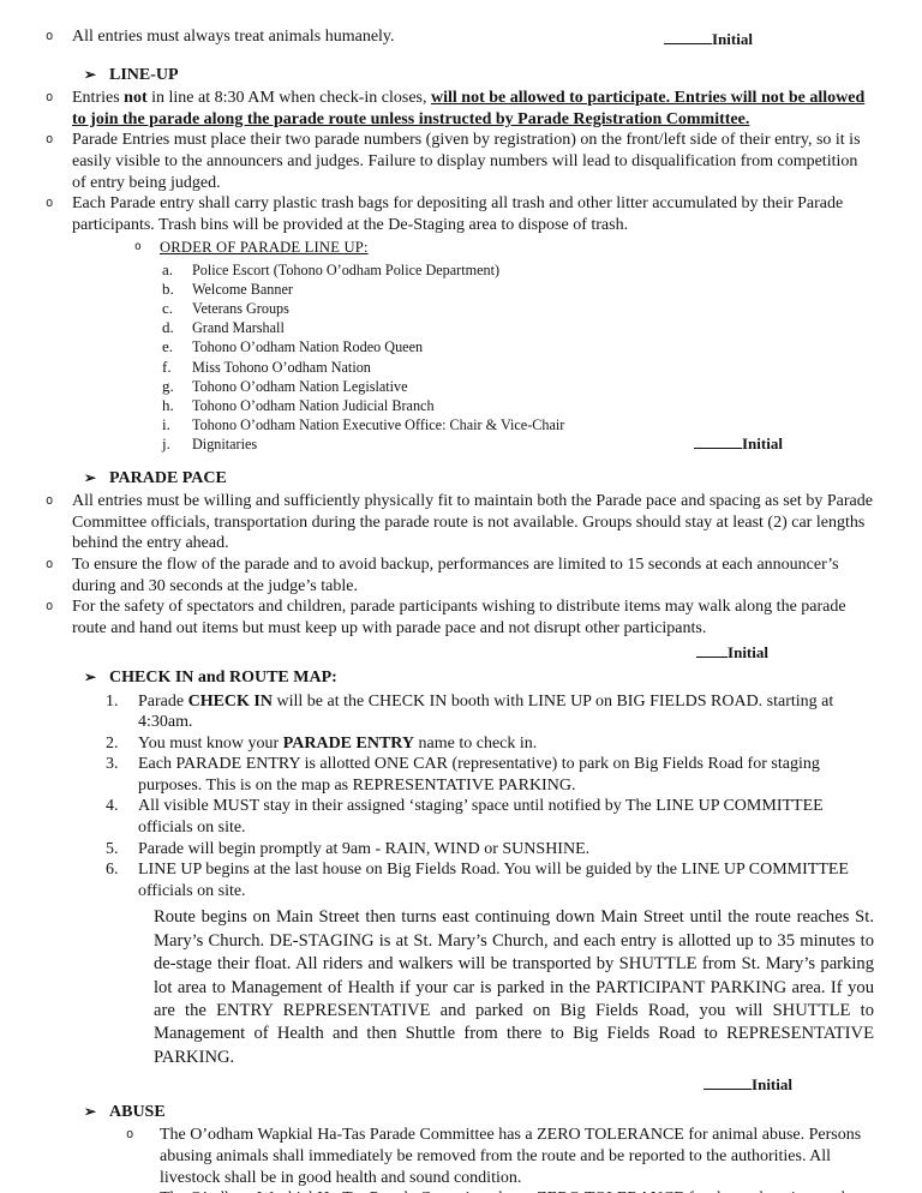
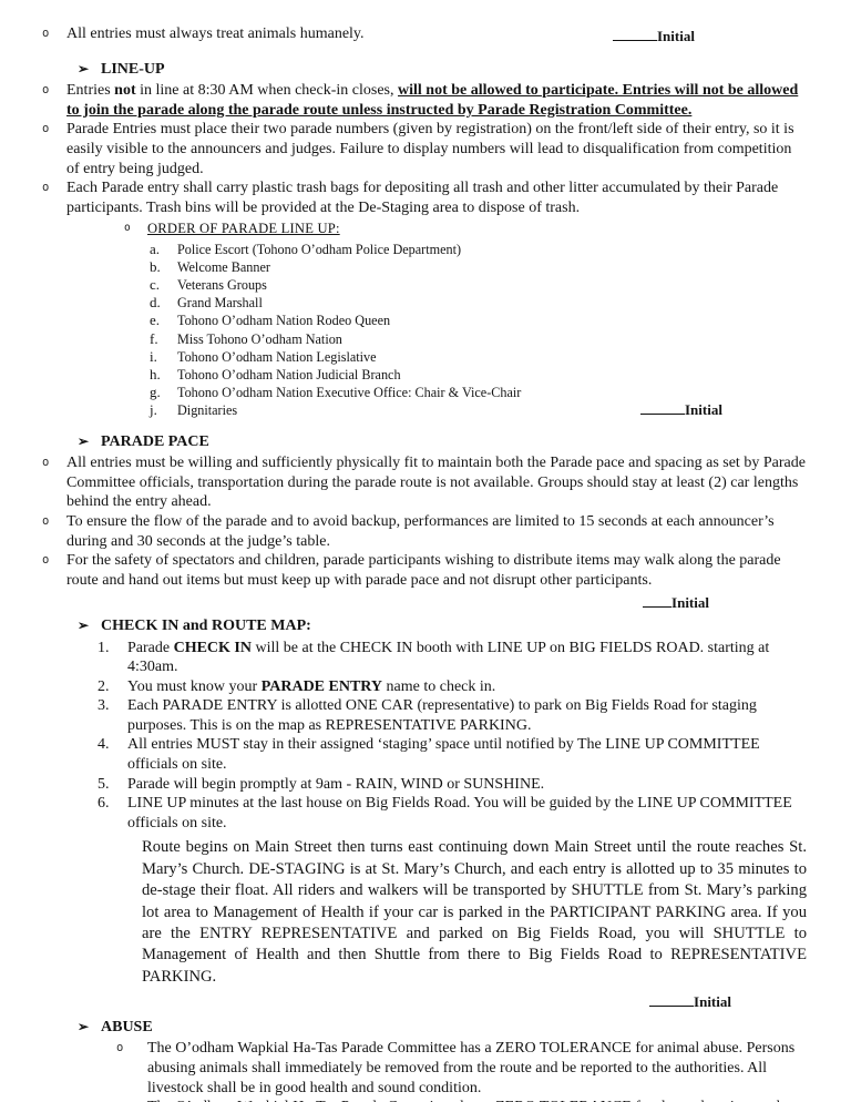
  o
  All entries must always treat animals humanely.
  Initial
  ➢
  LINE-UP
  o
  Entries not in line at 8:30 AM when check-in closes, will not be allowed to participate. Entries will not be allowed to join the parade along the parade route unless instructed by Parade Registration Committee.
  o
  Parade Entries must place their two parade numbers (given by registration) on the front/left side of their entry, so it is easily visible to the announcers and judges. Failure to display numbers will lead to disqualification from competition of entry being judged.
  o
  Each Parade entry shall carry plastic trash bags for depositing all trash and other litter accumulated by their Parade participants. Trash bins will be provided at the De-Staging area to dispose of trash.
  o
  ORDER OF PARADE LINE UP:
  a.
  Police Escort (Tohono O’odham Police Department)
  b.
  Welcome Banner
  c.
  Veterans Groups
  d.
  Grand Marshall
  e.
  Tohono O’odham Nation Rodeo Queen
  f.
  Miss Tohono O’odham Nation
- g.
+ i.
  Tohono O’odham Nation Legislative
  h.
  Tohono O’odham Nation Judicial Branch
- i.
+ g.
  Tohono O’odham Nation Executive Office: Chair & Vice-Chair
  j.
  Dignitaries
  Initial
  ➢
  PARADE PACE
  o
  All entries must be willing and sufficiently physically fit to maintain both the Parade pace and spacing as set by Parade Committee officials, transportation during the parade route is not available. Groups should stay at least (2) car lengths behind the entry ahead.
  o
  To ensure the flow of the parade and to avoid backup, performances are limited to 15 seconds at each announcer’s during and 30 seconds at the judge’s table.
  o
  For the safety of spectators and children, parade participants wishing to distribute items may walk along the parade route and hand out items but must keep up with parade pace and not disrupt other participants.
  Initial
  ➢
  CHECK IN and ROUTE MAP:
  1.
  Parade CHECK IN will be at the CHECK IN booth with LINE UP on BIG FIELDS ROAD. starting at 4:30am.
  2.
  You must know your PARADE ENTRY name to check in.
  3.
  Each PARADE ENTRY is allotted ONE CAR (representative) to park on Big Fields Road for staging purposes. This is on the map as REPRESENTATIVE PARKING.
  4.
- All visible MUST stay in their assigned ‘staging’ space until notified by The LINE UP COMMITTEE officials on site.
+ All entries MUST stay in their assigned ‘staging’ space until notified by The LINE UP COMMITTEE officials on site.
  5.
  Parade will begin promptly at 9am - RAIN, WIND or SUNSHINE.
  6.
- LINE UP begins at the last house on Big Fields Road. You will be guided by the LINE UP COMMITTEE officials on site.
+ LINE UP minutes at the last house on Big Fields Road. You will be guided by the LINE UP COMMITTEE officials on site.
  Route begins on Main Street then turns east continuing down Main Street until the route reaches St. Mary’s Church. DE-STAGING is at St. Mary’s Church, and each entry is allotted up to 35 minutes to de-stage their float. All riders and walkers will be transported by SHUTTLE from St. Mary’s parking lot area to Management of Health if your car is parked in the PARTICIPANT PARKING area. If you are the ENTRY REPRESENTATIVE and parked on Big Fields Road, you will SHUTTLE to Management of Health and then Shuttle from there to Big Fields Road to REPRESENTATIVE PARKING.
  Initial
  ➢
  ABUSE
  o
  The O’odham Wapkial Ha-Tas Parade Committee has a ZERO TOLERANCE for animal abuse. Persons abusing animals shall immediately be removed from the route and be reported to the authorities. All livestock shall be in good health and sound condition.
